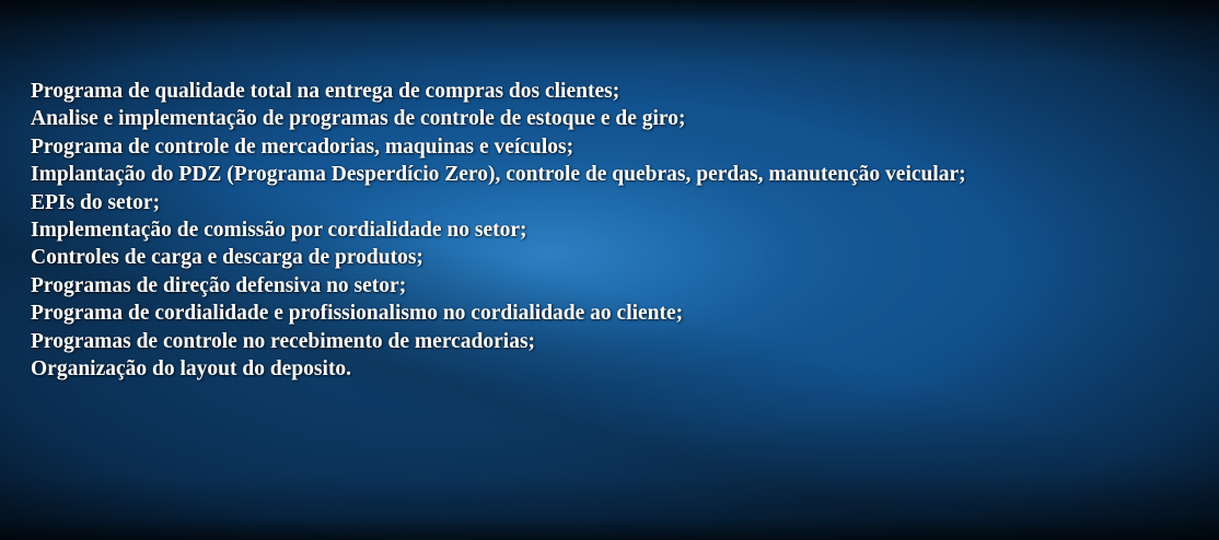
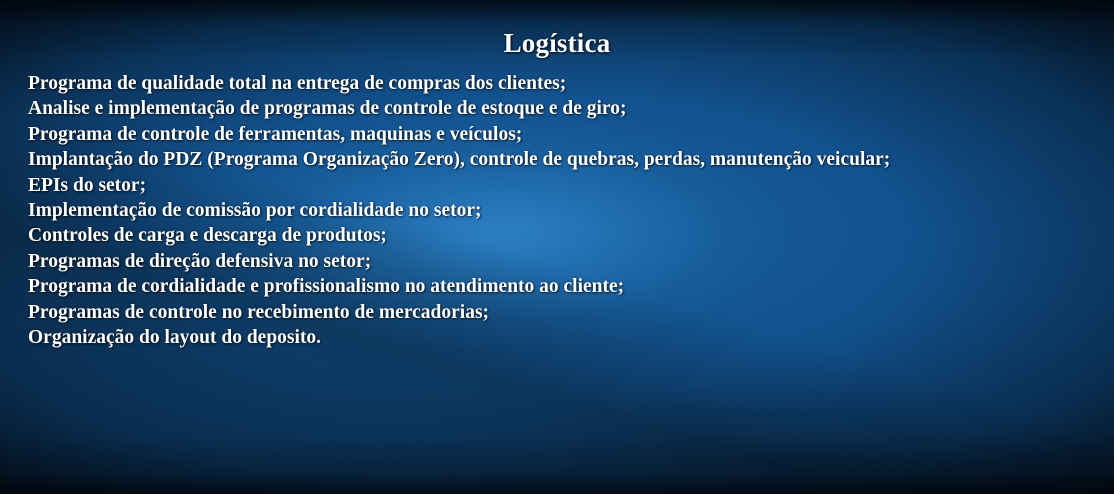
+ Logística
  Programa de qualidade total na entrega de compras dos clientes;
  Analise e implementação de programas de controle de estoque e de giro;
- Programa de controle de mercadorias, maquinas e veículos;
+ Programa de controle de ferramentas, maquinas e veículos;
- Implantação do PDZ (Programa Desperdício Zero), controle de quebras, perdas, manutenção veicular;
+ Implantação do PDZ (Programa Organização Zero), controle de quebras, perdas, manutenção veicular;
  EPIs do setor;
  Implementação de comissão por cordialidade no setor;
  Controles de carga e descarga de produtos;
  Programas de direção defensiva no setor;
- Programa de cordialidade e profissionalismo no cordialidade ao cliente;
+ Programa de cordialidade e profissionalismo no atendimento ao cliente;
  Programas de controle no recebimento de mercadorias;
  Organização do layout do deposito.
